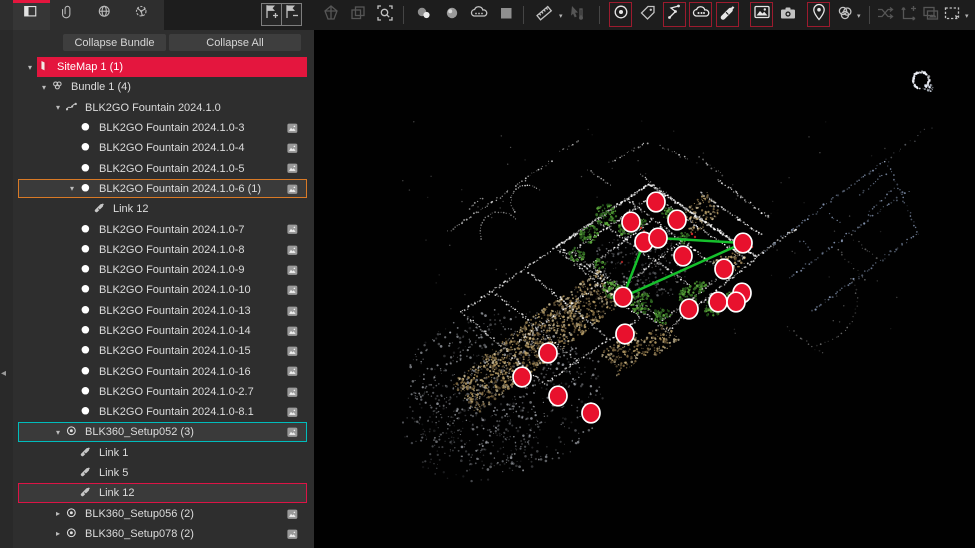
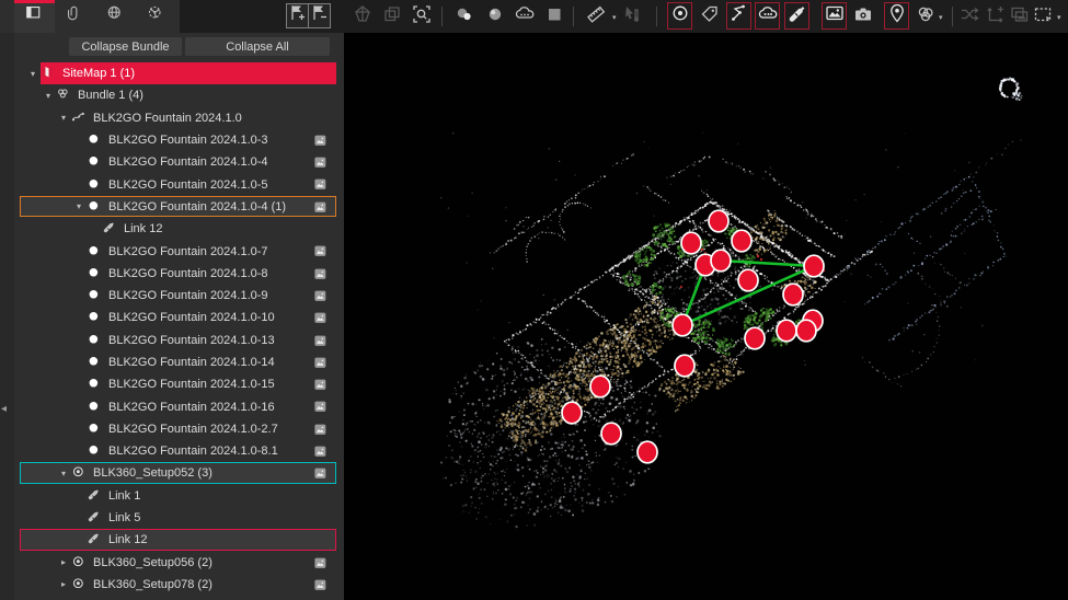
  ◂
  Collapse Bundle
  Collapse All
  ▾
  SiteMap 1 (1)
  ▾
  Bundle 1 (4)
  ▾
  BLK2GO Fountain 2024.1.0
  BLK2GO Fountain 2024.1.0-3
  BLK2GO Fountain 2024.1.0-4
  BLK2GO Fountain 2024.1.0-5
  ▾
- BLK2GO Fountain 2024.1.0-6 (1)
+ BLK2GO Fountain 2024.1.0-4 (1)
  Link 12
  BLK2GO Fountain 2024.1.0-7
  BLK2GO Fountain 2024.1.0-8
  BLK2GO Fountain 2024.1.0-9
  BLK2GO Fountain 2024.1.0-10
  BLK2GO Fountain 2024.1.0-13
  BLK2GO Fountain 2024.1.0-14
  BLK2GO Fountain 2024.1.0-15
  BLK2GO Fountain 2024.1.0-16
  BLK2GO Fountain 2024.1.0-2.7
  BLK2GO Fountain 2024.1.0-8.1
  ▾
  BLK360_Setup052 (3)
  Link 1
  Link 5
  Link 12
  ▸
  BLK360_Setup056 (2)
  ▸
  BLK360_Setup078 (2)
